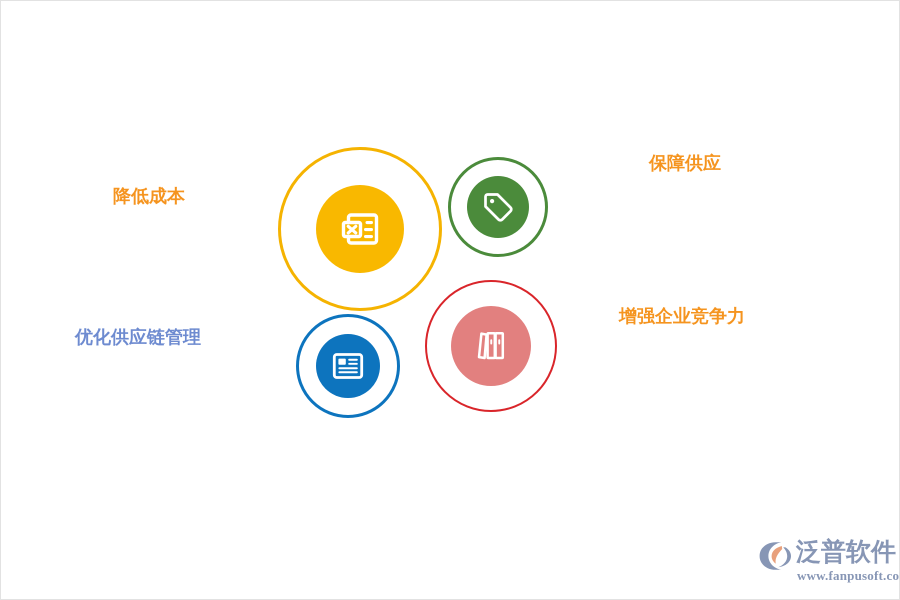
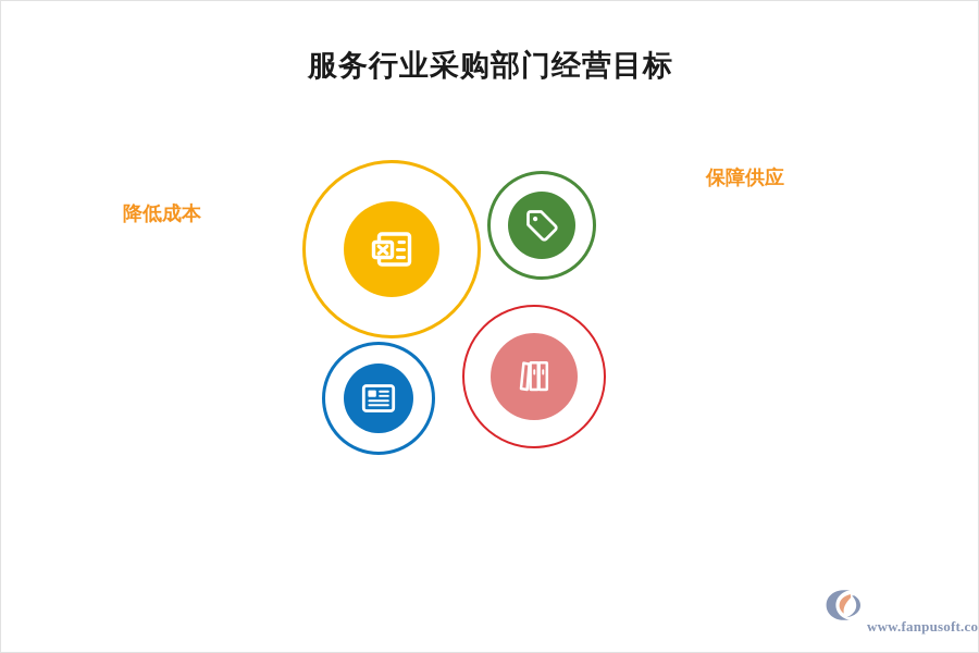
+ 服务行业采购部门经营目标
  降低成本
  保障供应
- 优化供应链管理
- 增强企业竞争力
- 泛普软件
  www.fanpusoft.co
